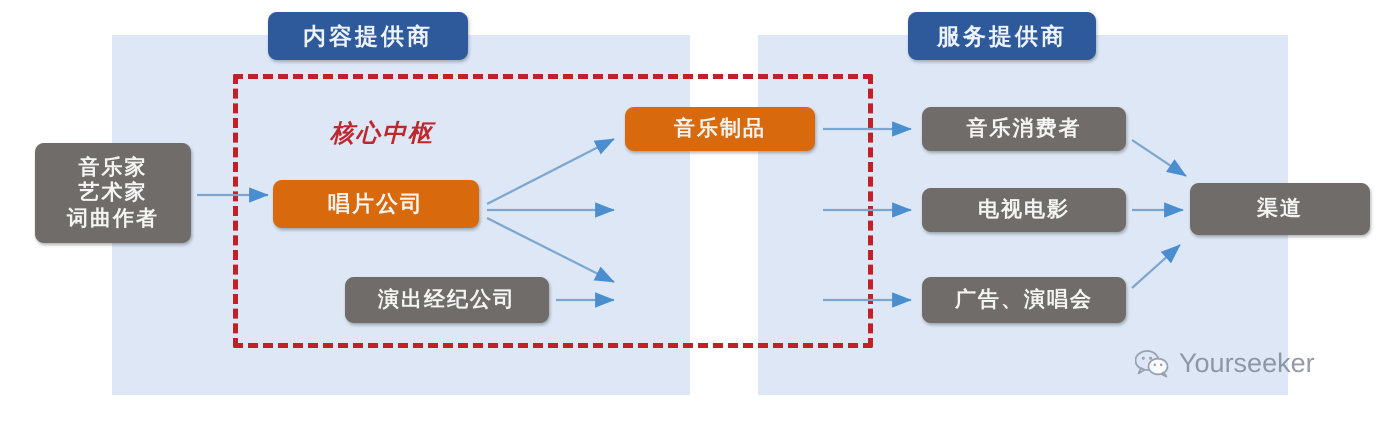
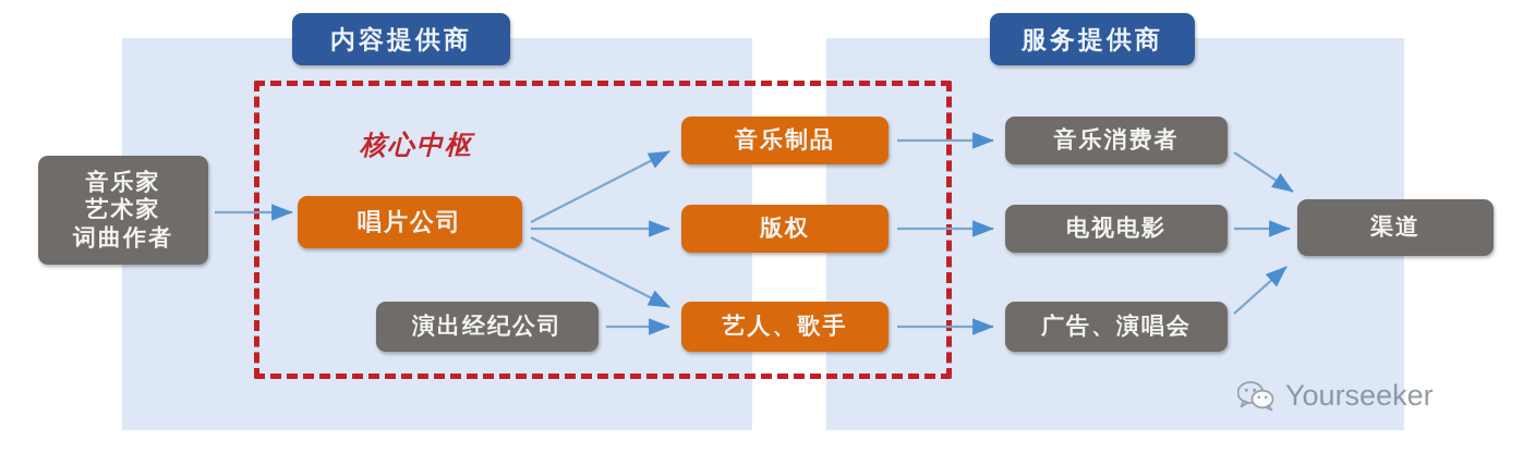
  内容提供商
  服务提供商
  核心中枢
  音乐家
  艺术家
  词曲作者
  唱片公司
  演出经纪公司
  音乐制品
+ 版权
+ 艺人、歌手
  音乐消费者
  电视电影
  广告、演唱会
  渠道
  Yourseeker
